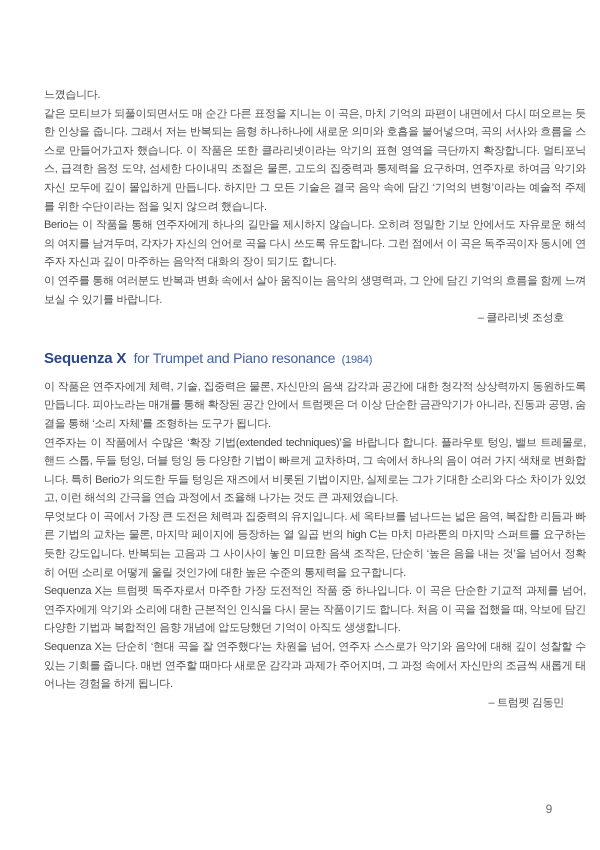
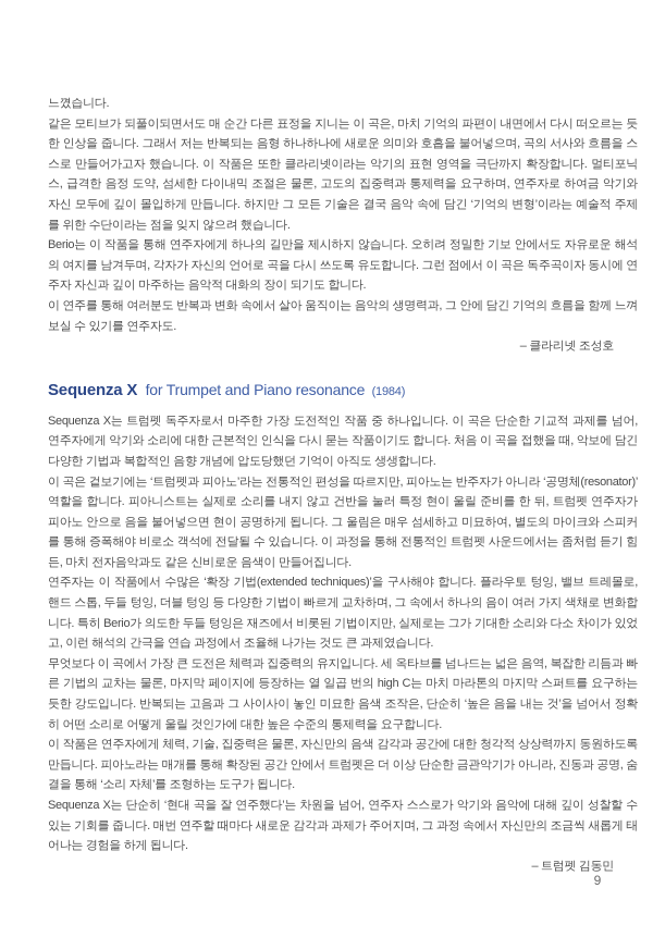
  느꼈습니다.
  같은 모티브가 되풀이되면서도 매 순간 다른 표정을 지니는 이 곡은, 마치 기억의 파편이 내면에서 다시 떠오르는 듯한 인상을 줍니다. 그래서 저는 반복되는 음형 하나하나에 새로운 의미와 호흡을 불어넣으며, 곡의 서사와 흐름을 스스로 만들어가고자 했습니다. 이 작품은 또한 클라리넷이라는 악기의 표현 영역을 극단까지 확장합니다. 멀티포닉스, 급격한 음정 도약, 섬세한 다이내믹 조절은 물론, 고도의 집중력과 통제력을 요구하며, 연주자로 하여금 악기와 자신 모두에 깊이 몰입하게 만듭니다. 하지만 그 모든 기술은 결국 음악 속에 담긴 ‘기억의 변형’이라는 예술적 주제를 위한 수단이라는 점을 잊지 않으려 했습니다.
  Berio는 이 작품을 통해 연주자에게 하나의 길만을 제시하지 않습니다. 오히려 정밀한 기보 안에서도 자유로운 해석의 여지를 남겨두며, 각자가 자신의 언어로 곡을 다시 쓰도록 유도합니다. 그런 점에서 이 곡은 독주곡이자 동시에 연주자 자신과 깊이 마주하는 음악적 대화의 장이 되기도 합니다.
- 이 연주를 통해 여러분도 반복과 변화 속에서 살아 움직이는 음악의 생명력과, 그 안에 담긴 기억의 흐름을 함께 느껴보실 수 있기를 바랍니다.
+ 이 연주를 통해 여러분도 반복과 변화 속에서 살아 움직이는 음악의 생명력과, 그 안에 담긴 기억의 흐름을 함께 느껴보실 수 있기를 연주자도.
  – 클라리넷 조성호
  Sequenza X for Trumpet and Piano resonance (1984)
- 이 작품은 연주자에게 체력, 기술, 집중력은 물론, 자신만의 음색 감각과 공간에 대한 청각적 상상력까지 동원하도록 만듭니다. 피아노라는 매개를 통해 확장된 공간 안에서 트럼펫은 더 이상 단순한 금관악기가 아니라, 진동과 공명, 숨결을 통해 ‘소리 자체’를 조형하는 도구가 됩니다.
+ Sequenza X는 트럼펫 독주자로서 마주한 가장 도전적인 작품 중 하나입니다. 이 곡은 단순한 기교적 과제를 넘어, 연주자에게 악기와 소리에 대한 근본적인 인식을 다시 묻는 작품이기도 합니다. 처음 이 곡을 접했을 때, 악보에 담긴 다양한 기법과 복합적인 음향 개념에 압도당했던 기억이 아직도 생생합니다.
+ 이 곡은 겉보기에는 ‘트럼펫과 피아노’라는 전통적인 편성을 따르지만, 피아노는 반주자가 아니라 ‘공명체(resonator)’ 역할을 합니다. 피아니스트는 실제로 소리를 내지 않고 건반을 눌러 특정 현이 울릴 준비를 한 뒤, 트럼펫 연주자가 피아노 안으로 음을 불어넣으면 현이 공명하게 됩니다. 그 울림은 매우 섬세하고 미묘하여, 별도의 마이크와 스피커를 통해 증폭해야 비로소 객석에 전달될 수 있습니다. 이 과정을 통해 전통적인 트럼펫 사운드에서는 좀처럼 듣기 힘든, 마치 전자음악과도 같은 신비로운 음색이 만들어집니다.
- 연주자는 이 작품에서 수많은 ‘확장 기법(extended techniques)’을 바랍니다 합니다. 플라우토 텅잉, 밸브 트레몰로, 핸드 스톱, 두들 텅잉, 더블 텅잉 등 다양한 기법이 빠르게 교차하며, 그 속에서 하나의 음이 여러 가지 색채로 변화합니다. 특히 Berio가 의도한 두들 텅잉은 재즈에서 비롯된 기법이지만, 실제로는 그가 기대한 소리와 다소 차이가 있었고, 이런 해석의 간극을 연습 과정에서 조율해 나가는 것도 큰 과제였습니다.
+ 연주자는 이 작품에서 수많은 ‘확장 기법(extended techniques)’을 구사해야 합니다. 플라우토 텅잉, 밸브 트레몰로, 핸드 스톱, 두들 텅잉, 더블 텅잉 등 다양한 기법이 빠르게 교차하며, 그 속에서 하나의 음이 여러 가지 색채로 변화합니다. 특히 Berio가 의도한 두들 텅잉은 재즈에서 비롯된 기법이지만, 실제로는 그가 기대한 소리와 다소 차이가 있었고, 이런 해석의 간극을 연습 과정에서 조율해 나가는 것도 큰 과제였습니다.
  무엇보다 이 곡에서 가장 큰 도전은 체력과 집중력의 유지입니다. 세 옥타브를 넘나드는 넓은 음역, 복잡한 리듬과 빠른 기법의 교차는 물론, 마지막 페이지에 등장하는 열 일곱 번의 high C는 마치 마라톤의 마지막 스퍼트를 요구하는 듯한 강도입니다. 반복되는 고음과 그 사이사이 놓인 미묘한 음색 조작은, 단순히 ‘높은 음을 내는 것’을 넘어서 정확히 어떤 소리로 어떻게 울릴 것인가에 대한 높은 수준의 통제력을 요구합니다.
- Sequenza X는 트럼펫 독주자로서 마주한 가장 도전적인 작품 중 하나입니다. 이 곡은 단순한 기교적 과제를 넘어, 연주자에게 악기와 소리에 대한 근본적인 인식을 다시 묻는 작품이기도 합니다. 처음 이 곡을 접했을 때, 악보에 담긴 다양한 기법과 복합적인 음향 개념에 압도당했던 기억이 아직도 생생합니다.
+ 이 작품은 연주자에게 체력, 기술, 집중력은 물론, 자신만의 음색 감각과 공간에 대한 청각적 상상력까지 동원하도록 만듭니다. 피아노라는 매개를 통해 확장된 공간 안에서 트럼펫은 더 이상 단순한 금관악기가 아니라, 진동과 공명, 숨결을 통해 ‘소리 자체’를 조형하는 도구가 됩니다.
  Sequenza X는 단순히 ‘현대 곡을 잘 연주했다’는 차원을 넘어, 연주자 스스로가 악기와 음악에 대해 깊이 성찰할 수 있는 기회를 줍니다. 매번 연주할 때마다 새로운 감각과 과제가 주어지며, 그 과정 속에서 자신만의 조금씩 새롭게 태어나는 경험을 하게 됩니다.
  – 트럼펫 김동민
  9
